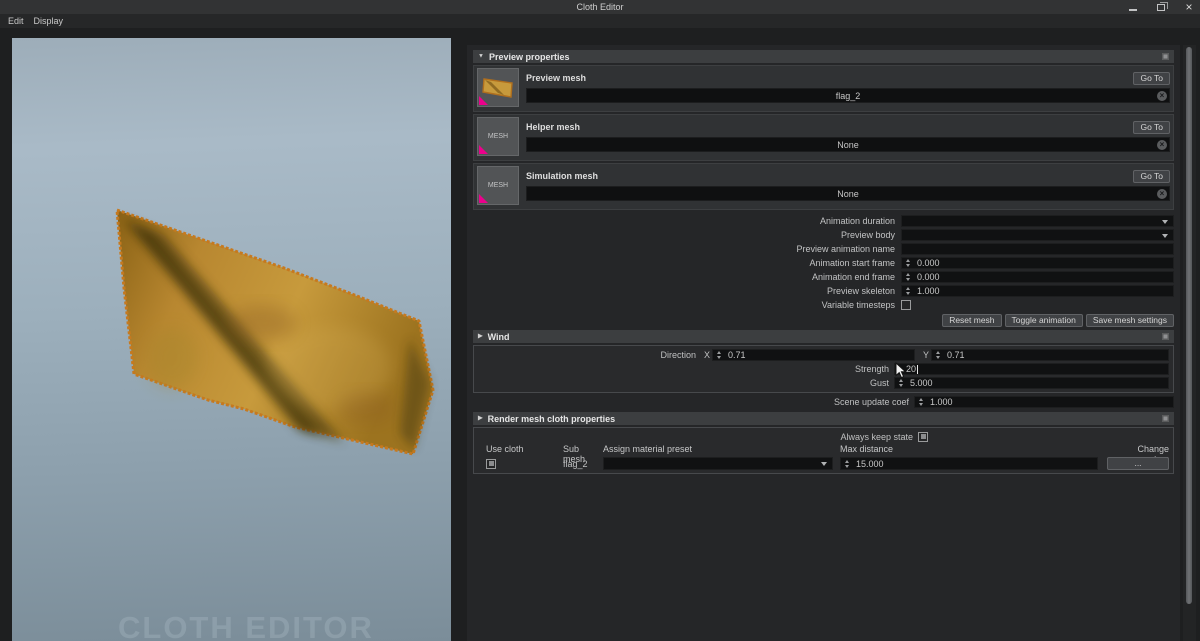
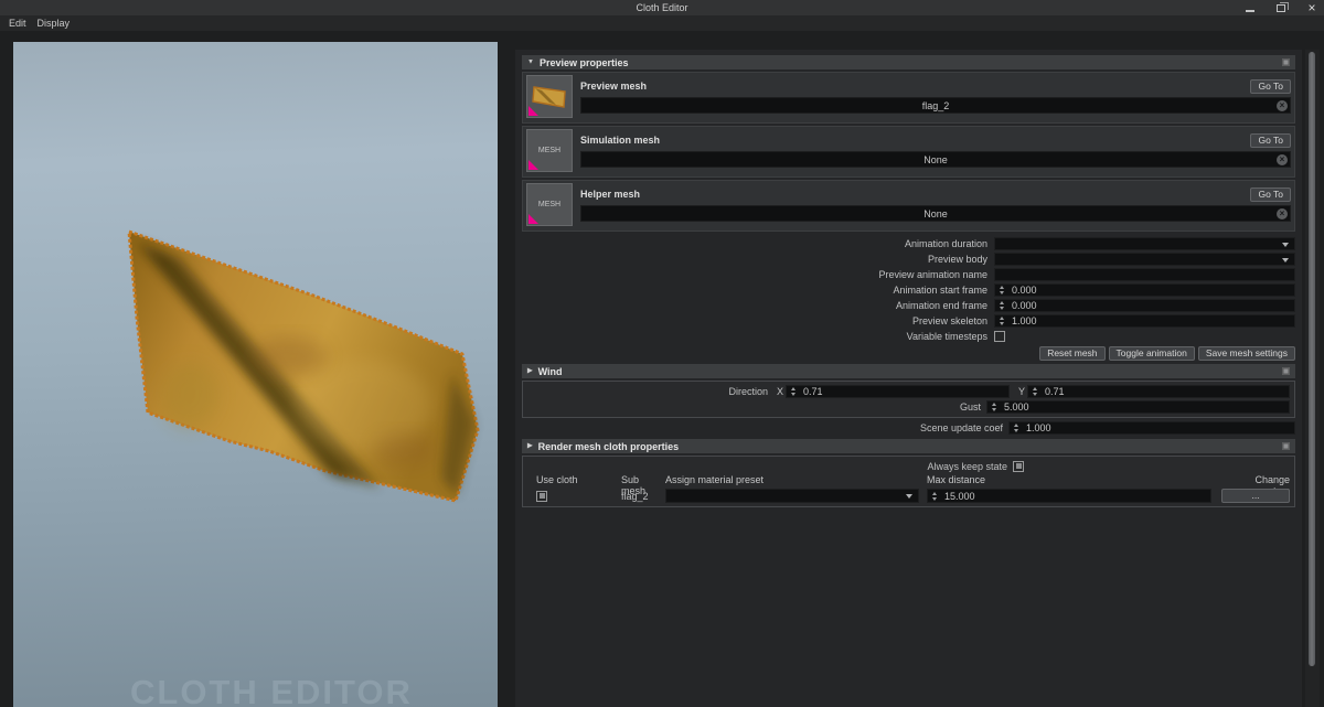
  Cloth Editor
  ×
  Edit
  Display
  Preview properties
  Preview mesh
  Go To
  flag_2
  ×
- Helper mesh
+ Simulation mesh
  Go To
  None
  ×
- Simulation mesh
+ Helper mesh
  Go To
  None
  ×
  Animation duration
  Preview body
  Preview animation name
  Animation start frame
  0.000
  Animation end frame
  0.000
  Preview skeleton
  1.000
  Variable timesteps
  Reset mesh
  Toggle animation
  Save mesh settings
  Wind
  Direction
  X
  0.71
  Y
  0.71
- Strength
- 20
  Gust
  5.000
  Scene update coef
  1.000
  Render mesh cloth properties
  Always keep state
  Use cloth
  Sub mesh
  Assign material preset
  Max distance
  flag_2
  15.000
  ...
